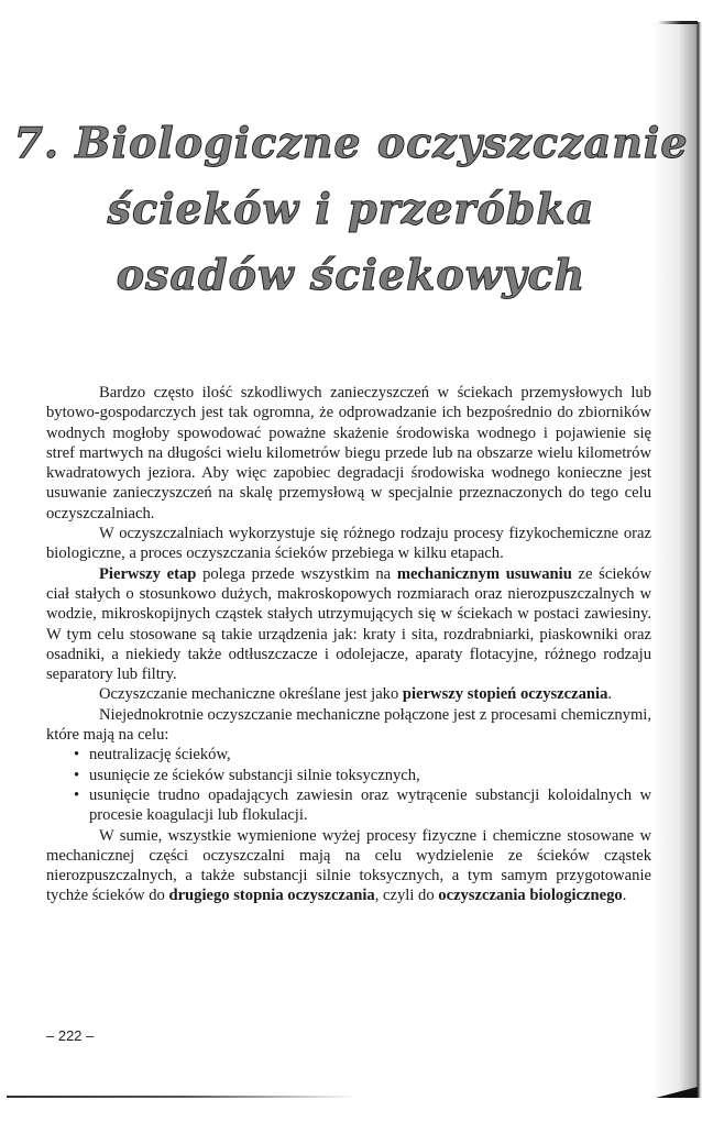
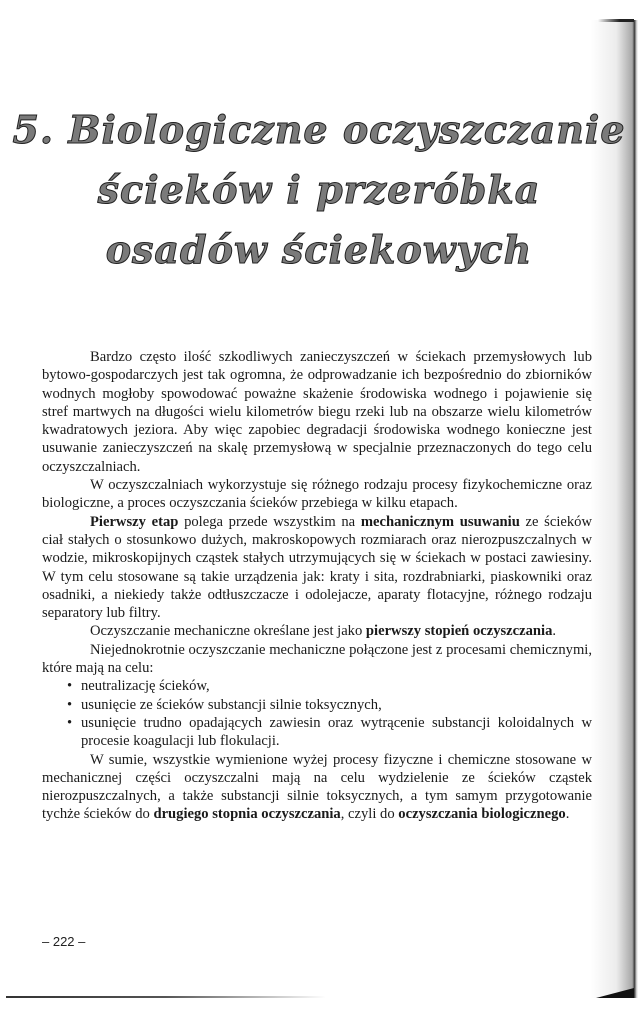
- 7. Biologiczne oczyszczanie
+ 5. Biologiczne oczyszczanie
  ścieków i przeróbka
  osadów ściekowych
- Bardzo często ilość szkodliwych zanieczyszczeń w ściekach przemysłowych lub bytowo-gospodarczych jest tak ogromna, że odprowadzanie ich bezpośrednio do zbiorników wodnych mogłoby spowodować poważne skażenie środowiska wodnego i pojawienie się stref martwych na długości wielu kilometrów biegu przede lub na obszarze wielu kilometrów kwadratowych jeziora. Aby więc zapobiec degradacji środowiska wodnego konieczne jest usuwanie zanieczyszczeń na skalę przemysłową w specjalnie przeznaczonych do tego celu oczyszczalniach.
+ Bardzo często ilość szkodliwych zanieczyszczeń w ściekach przemysłowych lub bytowo-gospodarczych jest tak ogromna, że odprowadzanie ich bezpośrednio do zbiorników wodnych mogłoby spowodować poważne skażenie środowiska wodnego i pojawienie się stref martwych na długości wielu kilometrów biegu rzeki lub na obszarze wielu kilometrów kwadratowych jeziora. Aby więc zapobiec degradacji środowiska wodnego konieczne jest usuwanie zanieczyszczeń na skalę przemysłową w specjalnie przeznaczonych do tego celu oczyszczalniach.
  W oczyszczalniach wykorzystuje się różnego rodzaju procesy fizykochemiczne oraz biologiczne, a proces oczyszczania ścieków przebiega w kilku etapach.
  Pierwszy etap polega przede wszystkim na mechanicznym usuwaniu ze ścieków ciał stałych o stosunkowo dużych, makroskopowych rozmiarach oraz nierozpuszczalnych w wodzie, mikroskopijnych cząstek stałych utrzymujących się w ściekach w postaci zawiesiny. W tym celu stosowane są takie urządzenia jak: kraty i sita, rozdrabniarki, piaskowniki oraz osadniki, a niekiedy także odtłuszczacze i odolejacze, aparaty flotacyjne, różnego rodzaju separatory lub filtry.
  Oczyszczanie mechaniczne określane jest jako pierwszy stopień oczyszczania.
  Niejednokrotnie oczyszczanie mechaniczne połączone jest z procesami chemicznymi, które mają na celu:
  •
  neutralizację ścieków,
  •
  usunięcie ze ścieków substancji silnie toksycznych,
  •
  usunięcie trudno opadających zawiesin oraz wytrącenie substancji koloidalnych w procesie koagulacji lub flokulacji.
  W sumie, wszystkie wymienione wyżej procesy fizyczne i chemiczne stosowane w mechanicznej części oczyszczalni mają na celu wydzielenie ze ścieków cząstek nierozpuszczalnych, a także substancji silnie toksycznych, a tym samym przygotowanie tychże ścieków do drugiego stopnia oczyszczania, czyli do oczyszczania biologicznego.
  – 222 –
